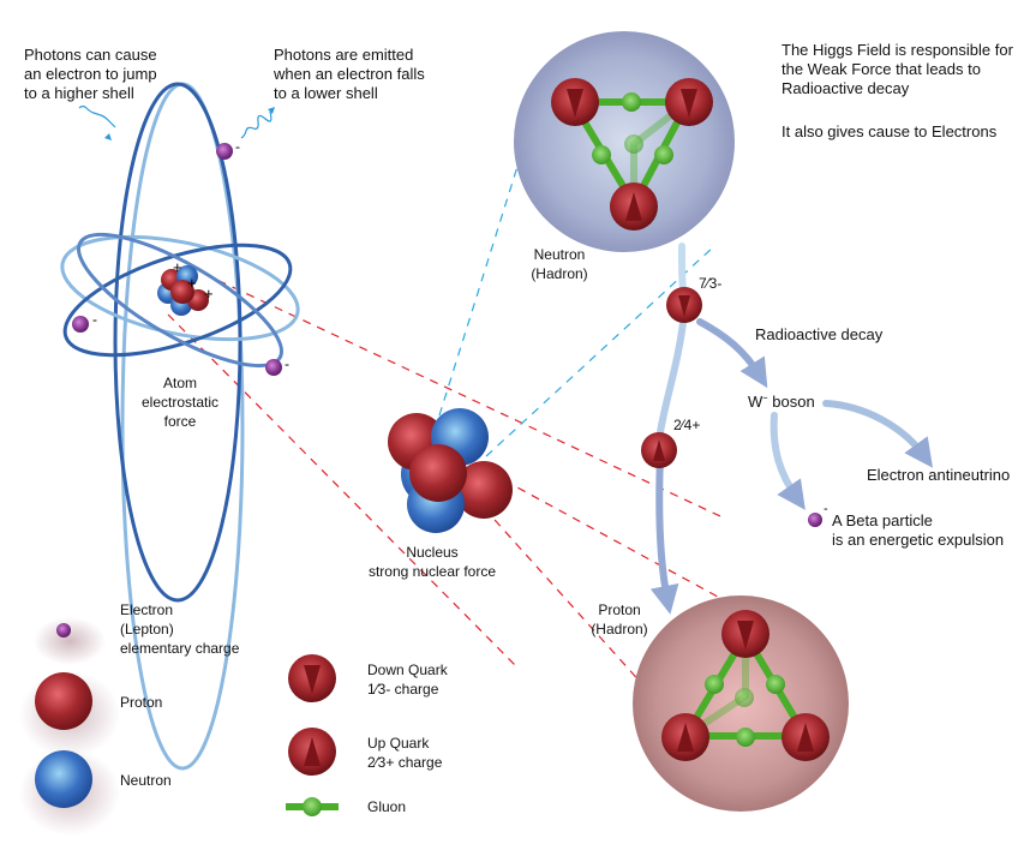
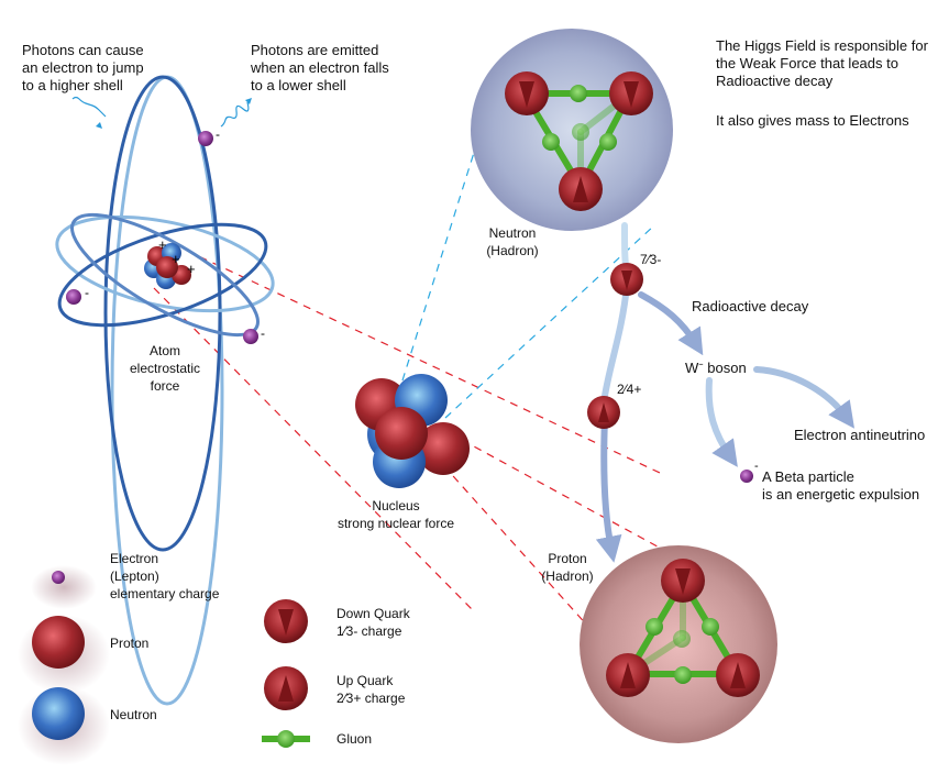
  +
  +
  +
  -
  -
  -
  -
  Photons can cause
  an electron to jump
  to a higher shell
  Photons are emitted
  when an electron falls
  to a lower shell
  The Higgs Field is responsible for
  the Weak Force that leads to
  Radioactive decay
- It also gives cause to Electrons
+ It also gives mass to Electrons
  Atom
  electrostatic
  force
  Nucleus
  strong nuclear force
  Neutron
  (Hadron)
  Proton
  (Hadron)
  7⁄3-
  2⁄4+
  Radioactive decay
  W⁻ boson
  Electron antineutrino
  A Beta particle
  is an energetic expulsion
  Electron
  (Lepton)
  elementary charge
  Proton
  Neutron
  Down Quark
  1⁄3- charge
  Up Quark
  2⁄3+ charge
  Gluon
